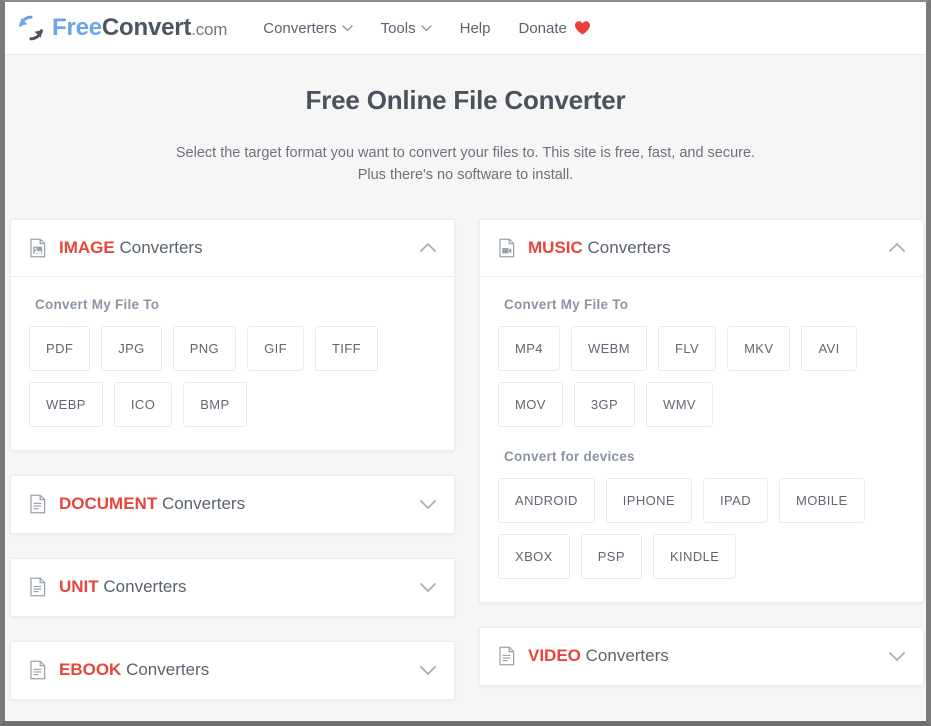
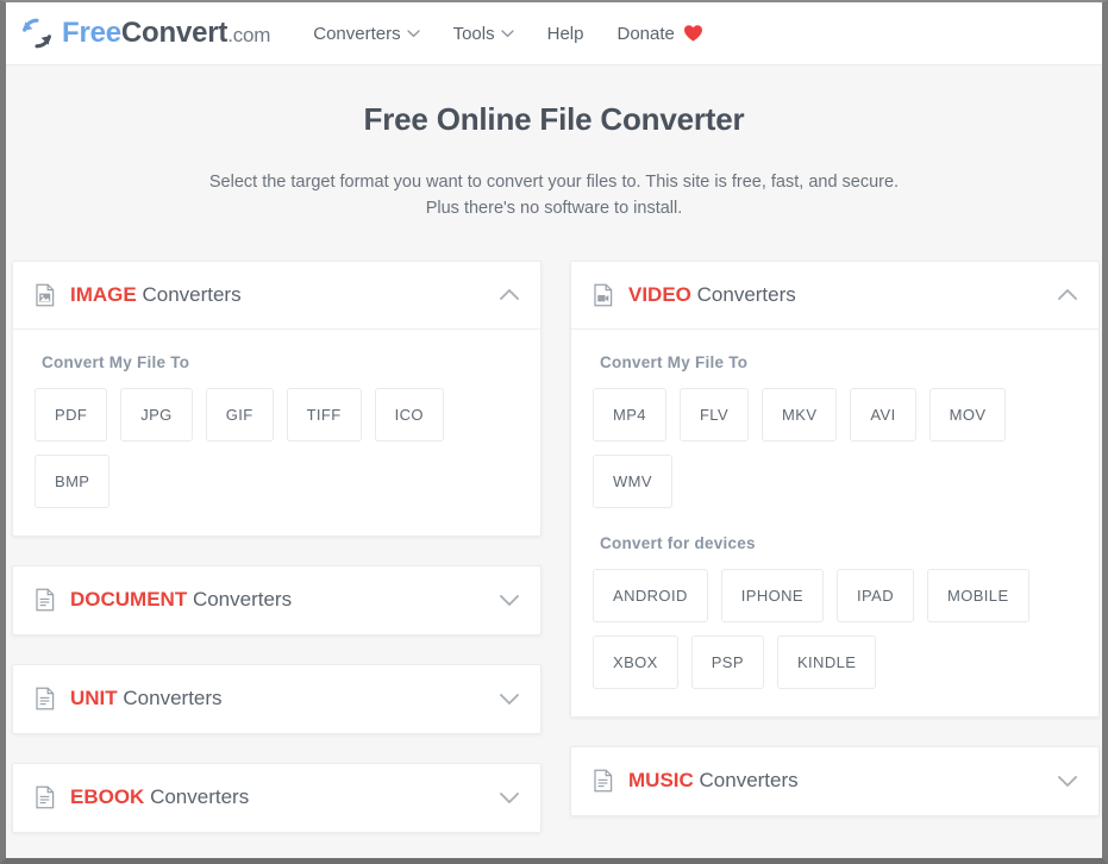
  FreeConvert.com
  Converters
  Tools
  Help
  Donate
  Free Online File Converter
  Select the target format you want to convert your files to. This site is free, fast, and secure. Plus there's no software to install.
  IMAGE Converters
  Convert My File To
  PDF
  JPG
- PNG
  GIF
  TIFF
- WEBP
  ICO
  BMP
  DOCUMENT Converters
  UNIT Converters
  EBOOK Converters
- MUSIC Converters
+ VIDEO Converters
  Convert My File To
  MP4
- WEBM
  FLV
  MKV
  AVI
  MOV
- 3GP
  WMV
  Convert for devices
  ANDROID
  IPHONE
  IPAD
  MOBILE
  XBOX
  PSP
  KINDLE
- VIDEO Converters
+ MUSIC Converters
